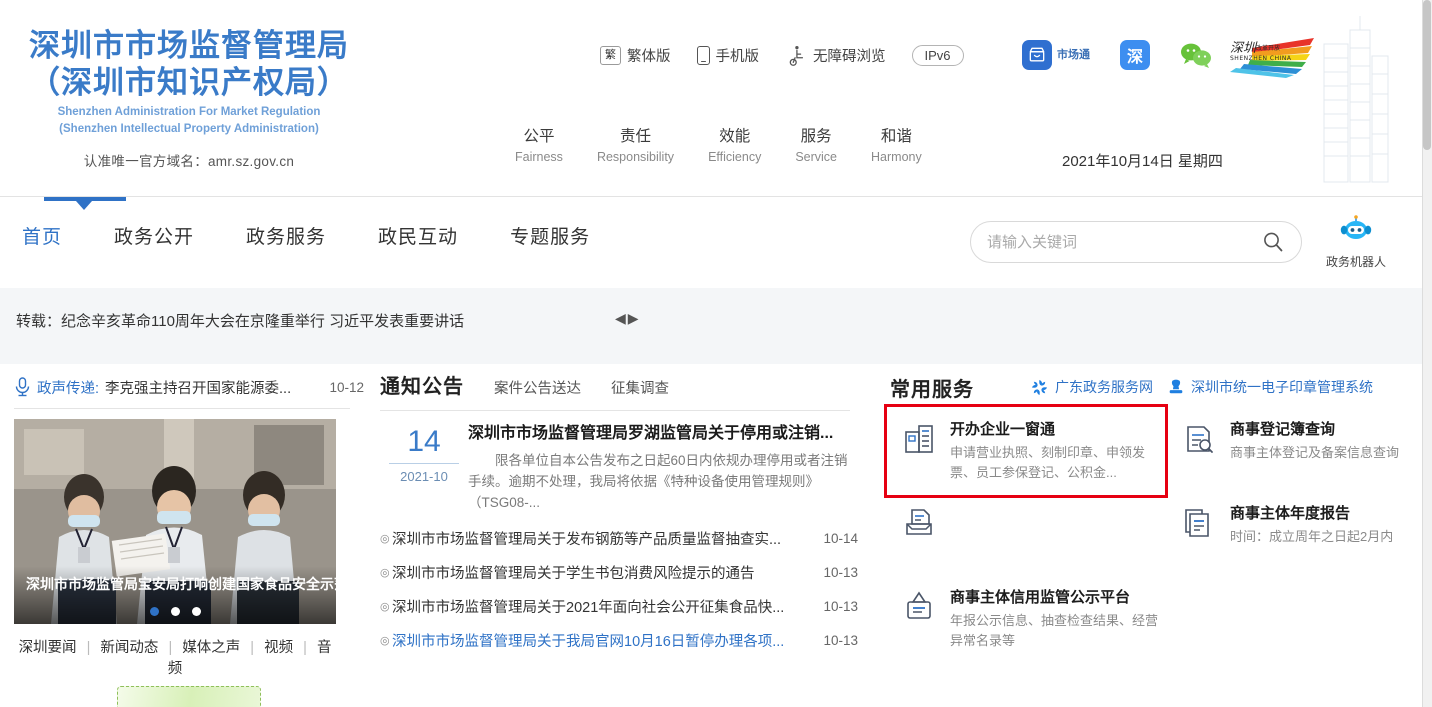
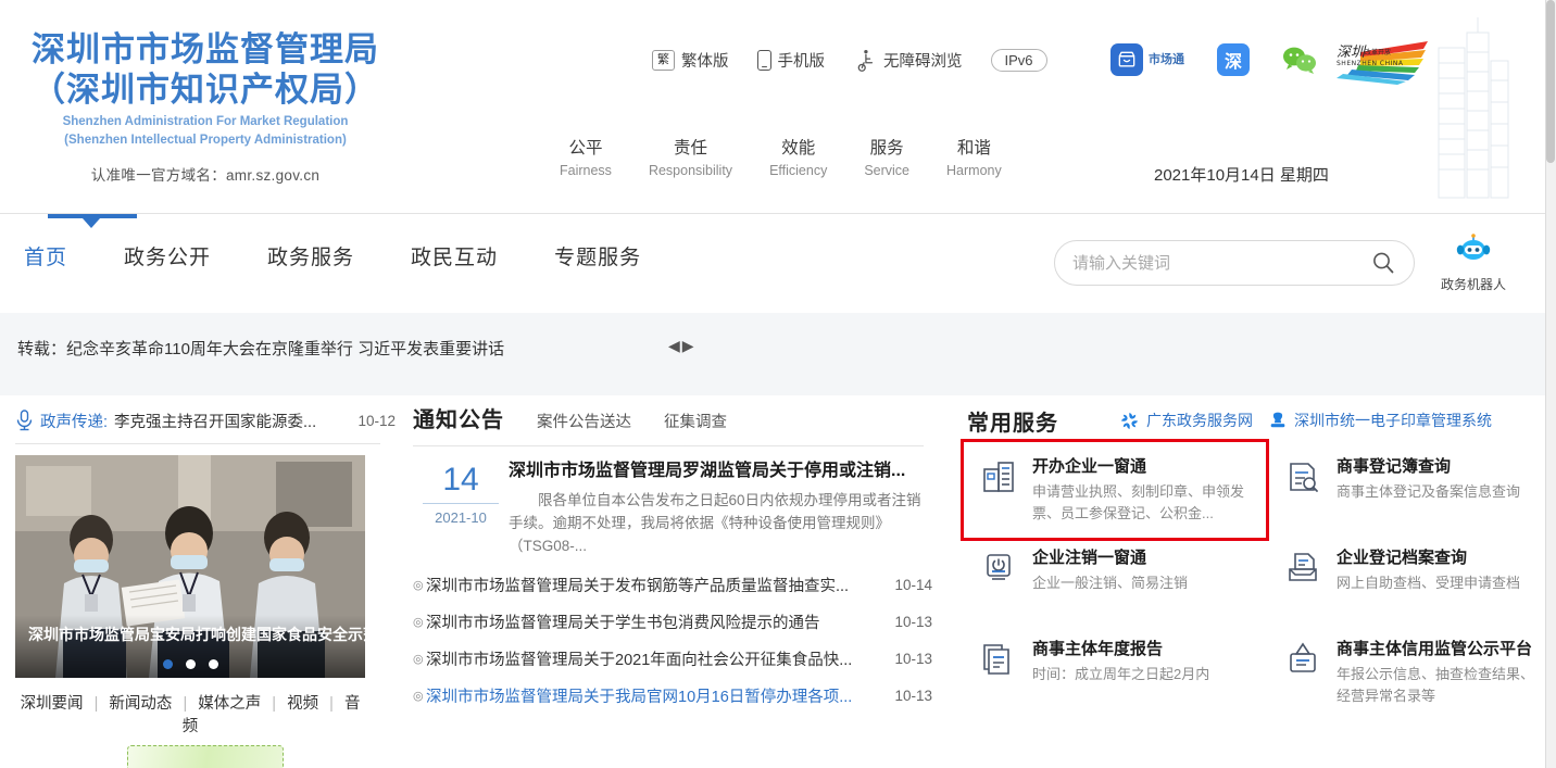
  深圳市市场监督管理局
  （深圳市知识产权局）
  Shenzhen Administration For Market Regulation
  (Shenzhen Intellectual Property Administration)
  认准唯一官方域名：amr.sz.gov.cn
  繁
  繁体版
  手机版
  无障碍浏览
  IPv6
  市场通
  深
  深圳
  公平
  Fairness
  责任
  Responsibility
  效能
  Efficiency
  服务
  Service
  和谐
  Harmony
  2021年10月14日 星期四
  首页
  政务公开
  政务服务
  政民互动
  专题服务
  请输入关键词
  政务机器人
  转载：纪念辛亥革命110周年大会在京隆重举行 习近平发表重要讲话
  ◀▶
  政声传递:
  李克强主持召开国家能源委...
  10-12
  深圳市市场监管局宝安局打响创建国家食品安全示
  深圳要闻 | 新闻动态 | 媒体之声 | 视频 | 音频
  通知公告
  案件公告送达
  征集调查
  14
  2021-10
  深圳市市场监督管理局罗湖监管局关于停用或注销...
  限各单位自本公告发布之日起60日内依规办理停用或者注销手续。逾期不处理，我局将依据《特种设备使用管理规则》（TSG08-...
  ◎
  深圳市市场监督管理局关于发布钢筋等产品质量监督抽查实...
  10-14
  ◎
  深圳市市场监督管理局关于学生书包消费风险提示的通告
  10-13
  ◎
  深圳市市场监督管理局关于2021年面向社会公开征集食品快...
  10-13
  ◎
  深圳市市场监督管理局关于我局官网10月16日暂停办理各项...
  10-13
  常用服务
  广东政务服务网
  深圳市统一电子印章管理系统
  开办企业一窗通
  申请营业执照、刻制印章、申领发票、员工参保登记、公积金...
  商事登记簿查询
  商事主体登记及备案信息查询
+ 企业注销一窗通
+ 企业一般注销、简易注销
+ 企业登记档案查询
+ 网上自助查档、受理申请查档
  商事主体年度报告
  时间：成立周年之日起2月内
  商事主体信用监管公示平台
  年报公示信息、抽查检查结果、经营异常名录等
